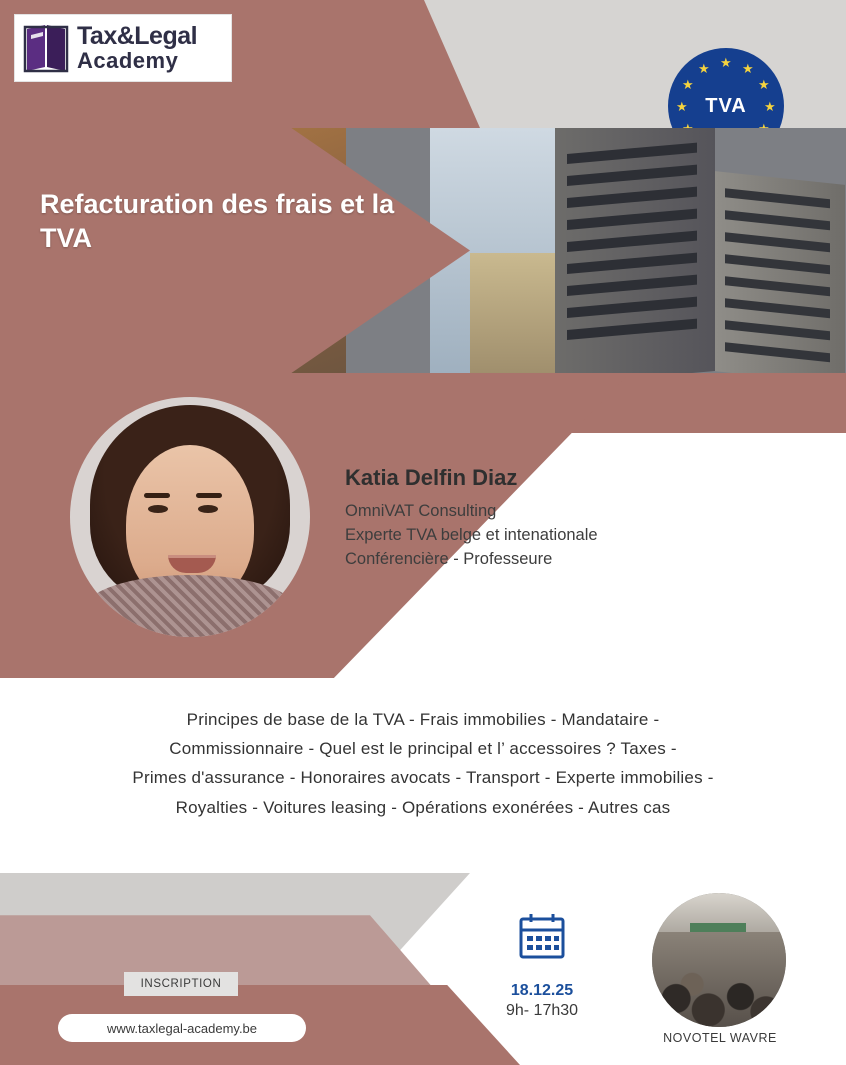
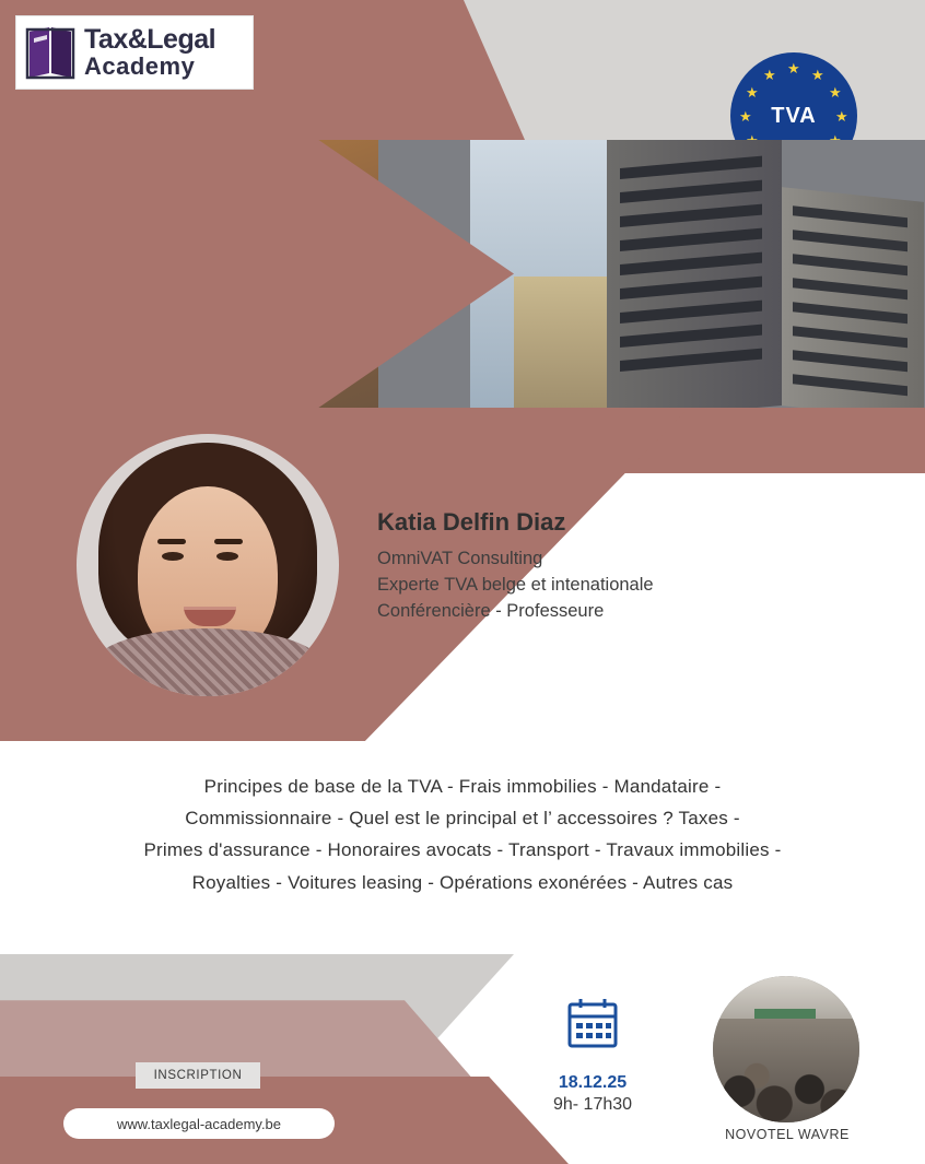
  Tax&Legal
  Academy
  TVA
  ★
  ★
  ★
  ★
  ★
  ★
  ★
- Refacturation des frais et la TVA
  Katia Delfin Diaz
  OmniVAT Consulting
  Experte TVA belge et intenationale
  Conférencière - Professeure
  Principes de base de la TVA - Frais immobilies - Mandataire -
  Commissionnaire - Quel est le principal et l’ accessoires ? Taxes -
- Primes d'assurance - Honoraires avocats - Transport - Experte immobilies -
+ Primes d'assurance - Honoraires avocats - Transport - Travaux immobilies -
  Royalties - Voitures leasing - Opérations exonérées - Autres cas
  INSCRIPTION
  www.taxlegal-academy.be
  18.12.25
  9h- 17h30
  NOVOTEL WAVRE
